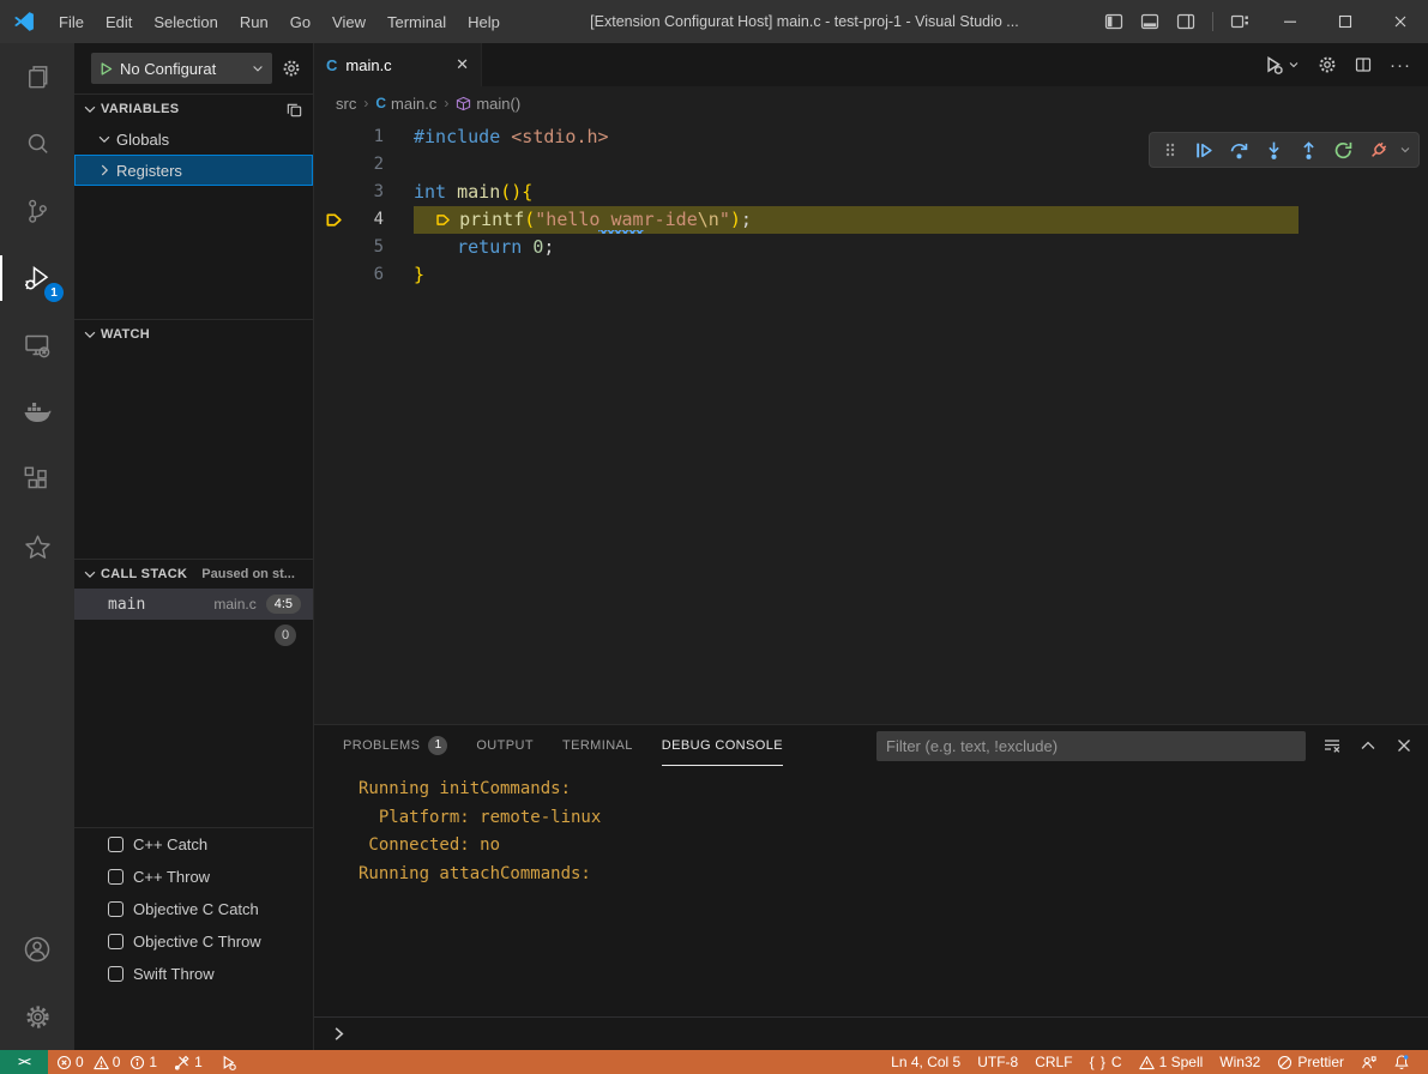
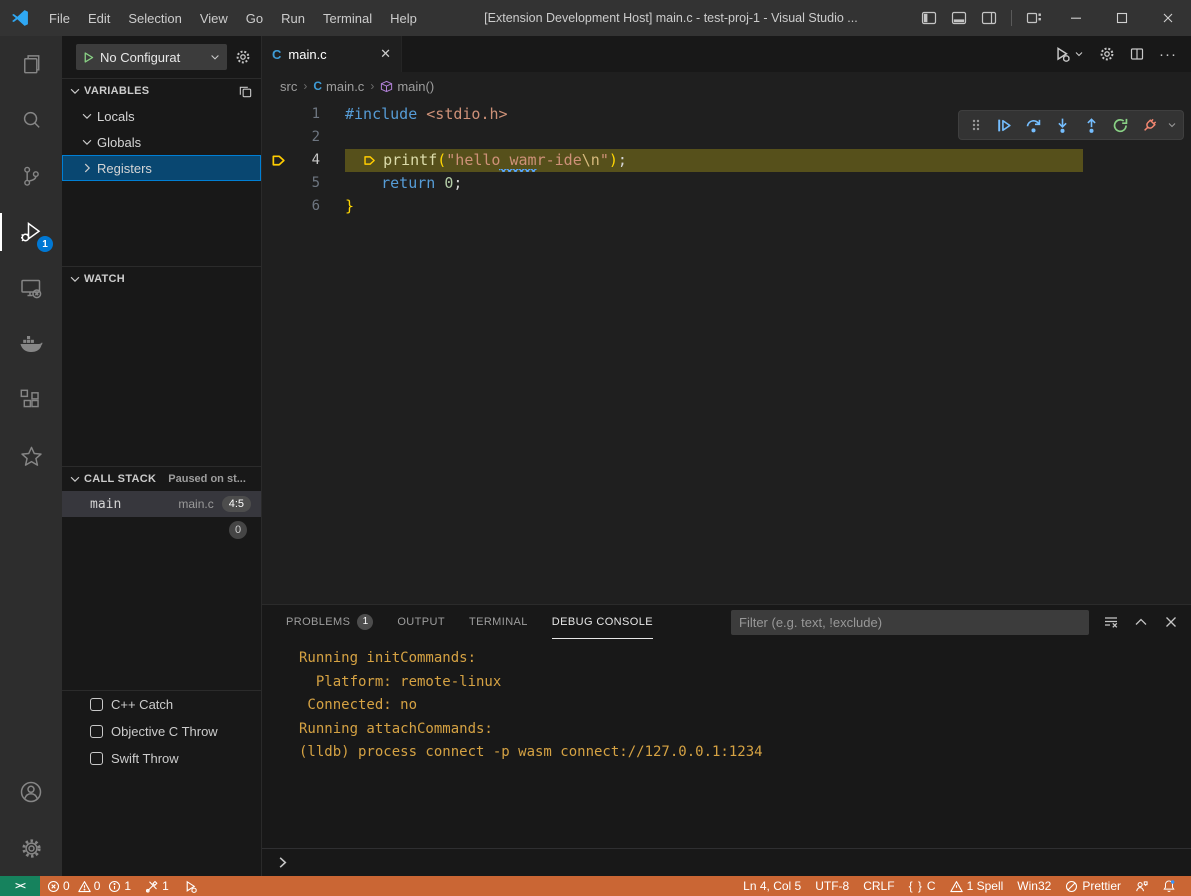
  File
  Edit
  Selection
- Run
+ View
  Go
- View
+ Run
  Terminal
  Help
- [Extension Configurat Host] main.c - test-proj-1 - Visual Studio ...
+ [Extension Development Host] main.c - test-proj-1 - Visual Studio ...
  1
  No Configurat
  VARIABLES
+ Locals
  Globals
  Registers
  WATCH
  CALL STACK
  Paused on st...
  main
  main.c
  4:5
  0
  C++ Catch
- C++ Throw
- Objective C Catch
  Objective C Throw
  Swift Throw
  C
  main.c
  ✕
  ···
  src
  ›
  C
  main.c
  ›
  main()
  1
  #include <stdio.h>
  2
- 3
- int main(){
  4
  printf("hello wamr-ide\n");
  5
  return 0;
  6
  }
  PROBLEMS
  1
  OUTPUT
  TERMINAL
  DEBUG CONSOLE
  Filter (e.g. text, !exclude)
  Running initCommands:
  Platform: remote-linux
  Connected: no
  Running attachCommands:
+ (lldb) process connect -p wasm connect://127.0.0.1:1234
  ><
  0
  0
  1
  1
  Ln 4, Col 5
  UTF-8
  CRLF
  { }
  C
  1 Spell
  Win32
  Prettier
